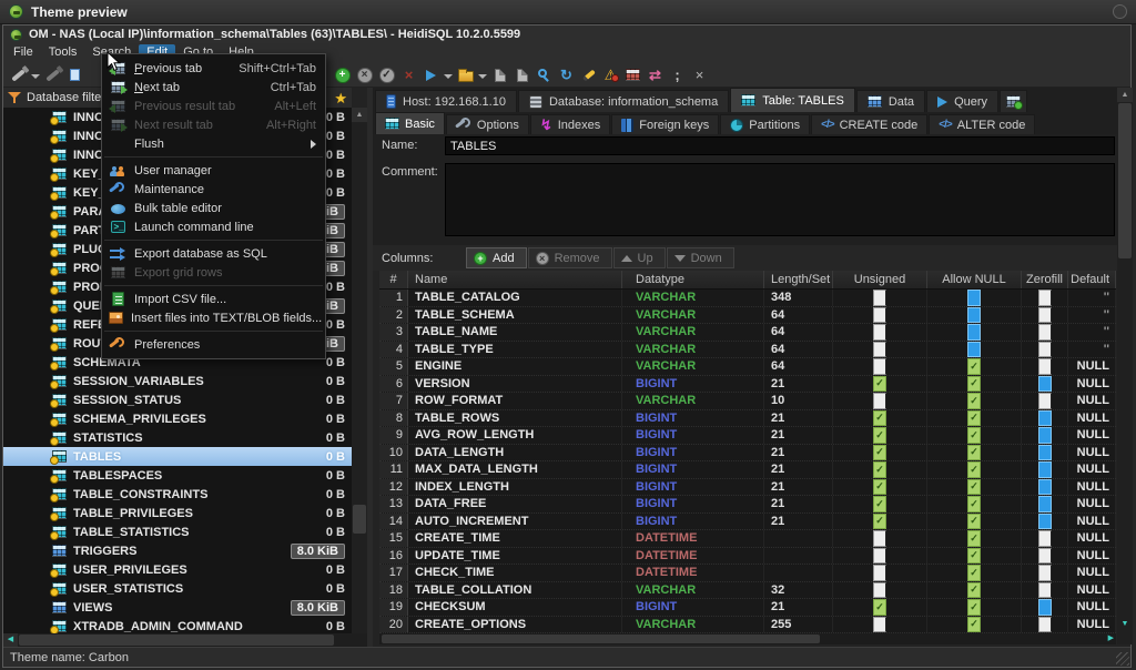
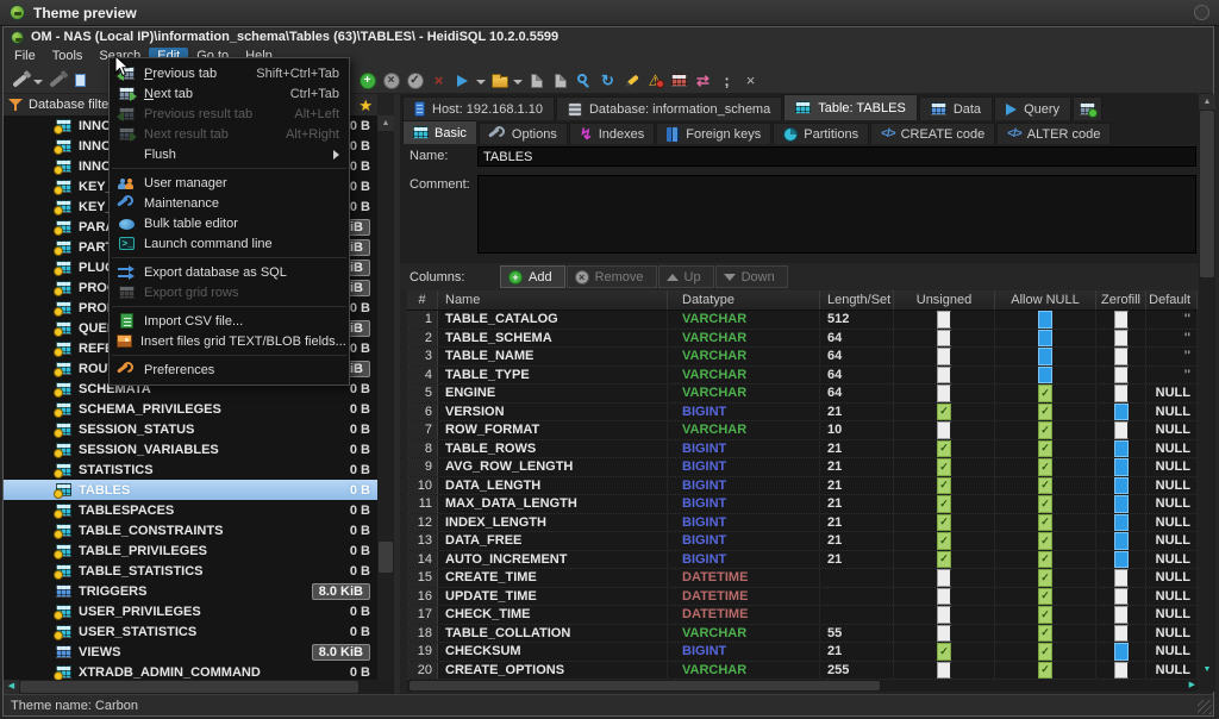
  Theme preview
  OM - NAS (Local IP)\information_schema\Tables (63)\TABLES\ - HeidiSQL 10.2.0.5599
  File
  Tools
  Search
  Edit
  Go to
  Help
  +
  ×
  ✓
  ×
  ↻
  ⚠
  ⇄
  ;
  ×
  Database filte
  ★
  0 B
  0 B
  0 B
  0 B
  0 B
  0 B
  0 B
  SCHEMATA
  0 B
- SESSION_VARIABLES
+ SCHEMA_PRIVILEGES
  0 B
  SESSION_STATUS
  0 B
- SCHEMA_PRIVILEGES
+ SESSION_VARIABLES
  0 B
  STATISTICS
  0 B
  TABLES
  0 B
  TABLESPACES
  0 B
  TABLE_CONSTRAINTS
  0 B
  TABLE_PRIVILEGES
  0 B
  TABLE_STATISTICS
  0 B
  TRIGGERS
  8.0 KiB
  USER_PRIVILEGES
  0 B
  USER_STATISTICS
  0 B
  VIEWS
  8.0 KiB
  XTRADB_ADMIN_COMMAND
  0 B
  Host: 192.168.1.10
  Database: information_schema
  Table: TABLES
  Data
  Query
  Basic
  Options
  ↯
  Indexes
  Foreign keys
  Partitions
  </>
  CREATE code
  </>
  ALTER code
  Name:
  TABLES
  Comment:
  Columns:
  +
  Add
  ×
  Remove
  Up
  Down
  #
  Name
  Datatype
  Length/Set
  Unsigned
  Allow NULL
  Zerofill
  Default
  1
  TABLE_CATALOG
  VARCHAR
- 348
+ 512
  ''
  2
  TABLE_SCHEMA
  VARCHAR
  64
  ''
  3
  TABLE_NAME
  VARCHAR
  64
  ''
  4
  TABLE_TYPE
  VARCHAR
  64
  ''
  5
  ENGINE
  VARCHAR
  64
  NULL
  6
  VERSION
  BIGINT
  21
  NULL
  7
  ROW_FORMAT
  VARCHAR
  10
  NULL
  8
  TABLE_ROWS
  BIGINT
  21
  NULL
  9
  AVG_ROW_LENGTH
  BIGINT
  21
  NULL
  10
  DATA_LENGTH
  BIGINT
  21
  NULL
  11
  MAX_DATA_LENGTH
  BIGINT
  21
  NULL
  12
  INDEX_LENGTH
  BIGINT
  21
  NULL
  13
  DATA_FREE
  BIGINT
  21
  NULL
  14
  AUTO_INCREMENT
  BIGINT
  21
  NULL
  15
  CREATE_TIME
  DATETIME
  NULL
  16
  UPDATE_TIME
  DATETIME
  NULL
  17
  CHECK_TIME
  DATETIME
  NULL
  18
  TABLE_COLLATION
  VARCHAR
- 32
+ 55
  NULL
  19
  CHECKSUM
  BIGINT
  21
  NULL
  20
  CREATE_OPTIONS
  VARCHAR
  255
  NULL
  Theme name: Carbon
  Previous tab
  Shift+Ctrl+Tab
  Next tab
  Ctrl+Tab
  Previous result tab
  Alt+Left
  Next result tab
  Alt+Right
  Flush
  User manager
  Maintenance
  Bulk table editor
  >_
  Launch command line
  Export database as SQL
  Export grid rows
  Import CSV file...
- Insert files into TEXT/BLOB fields...
+ Insert files grid TEXT/BLOB fields...
  Preferences
